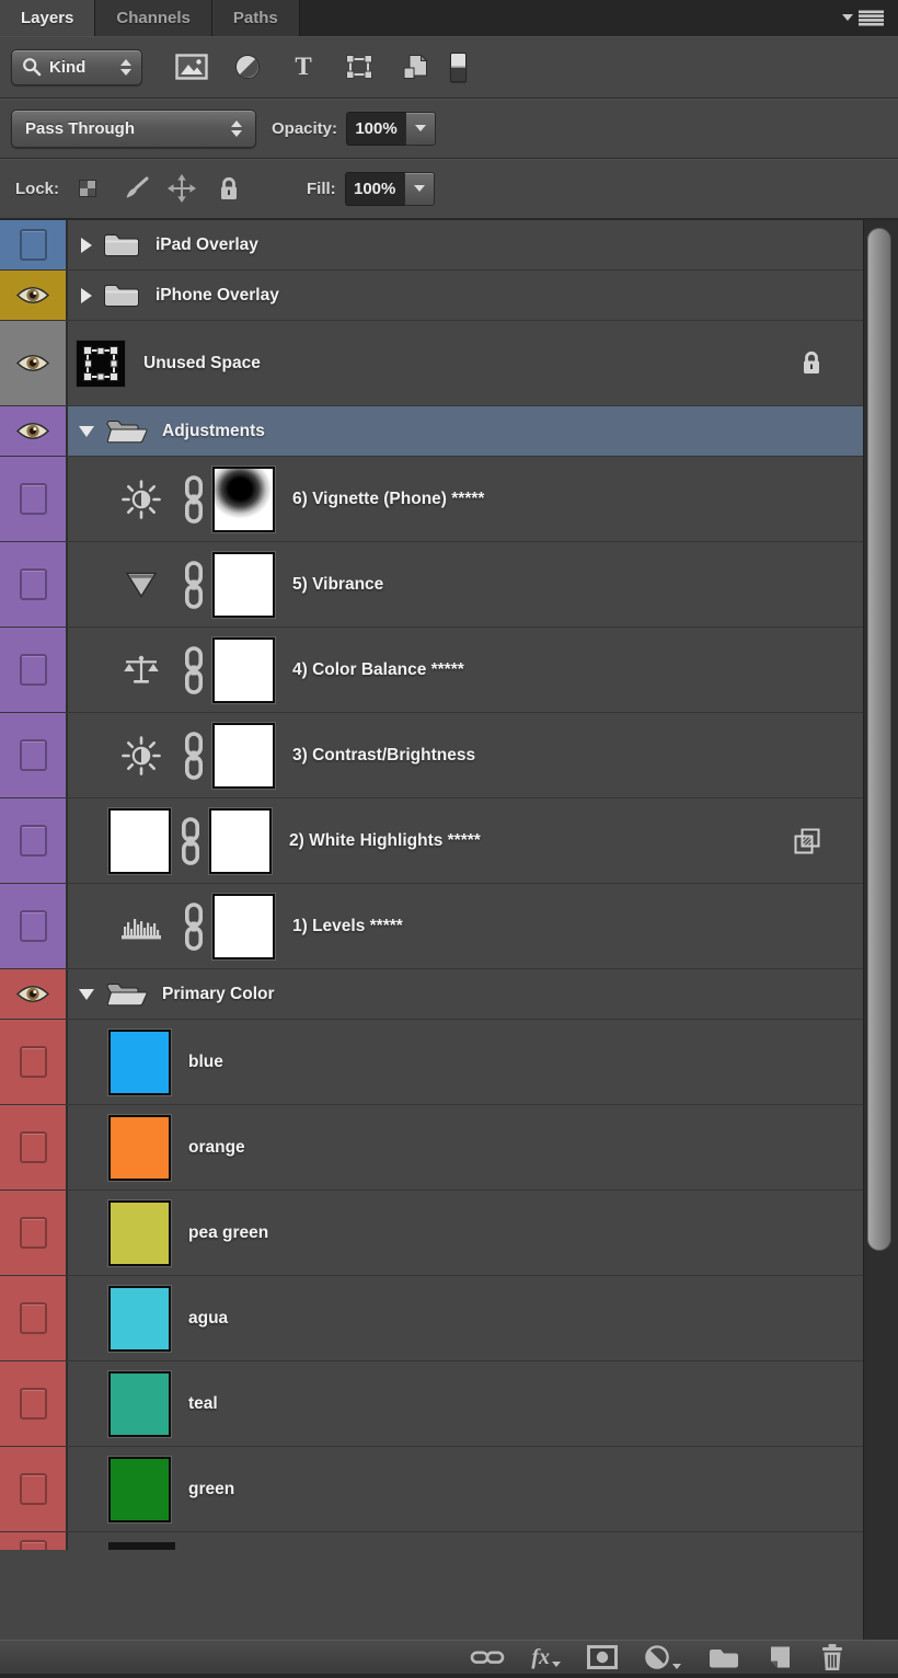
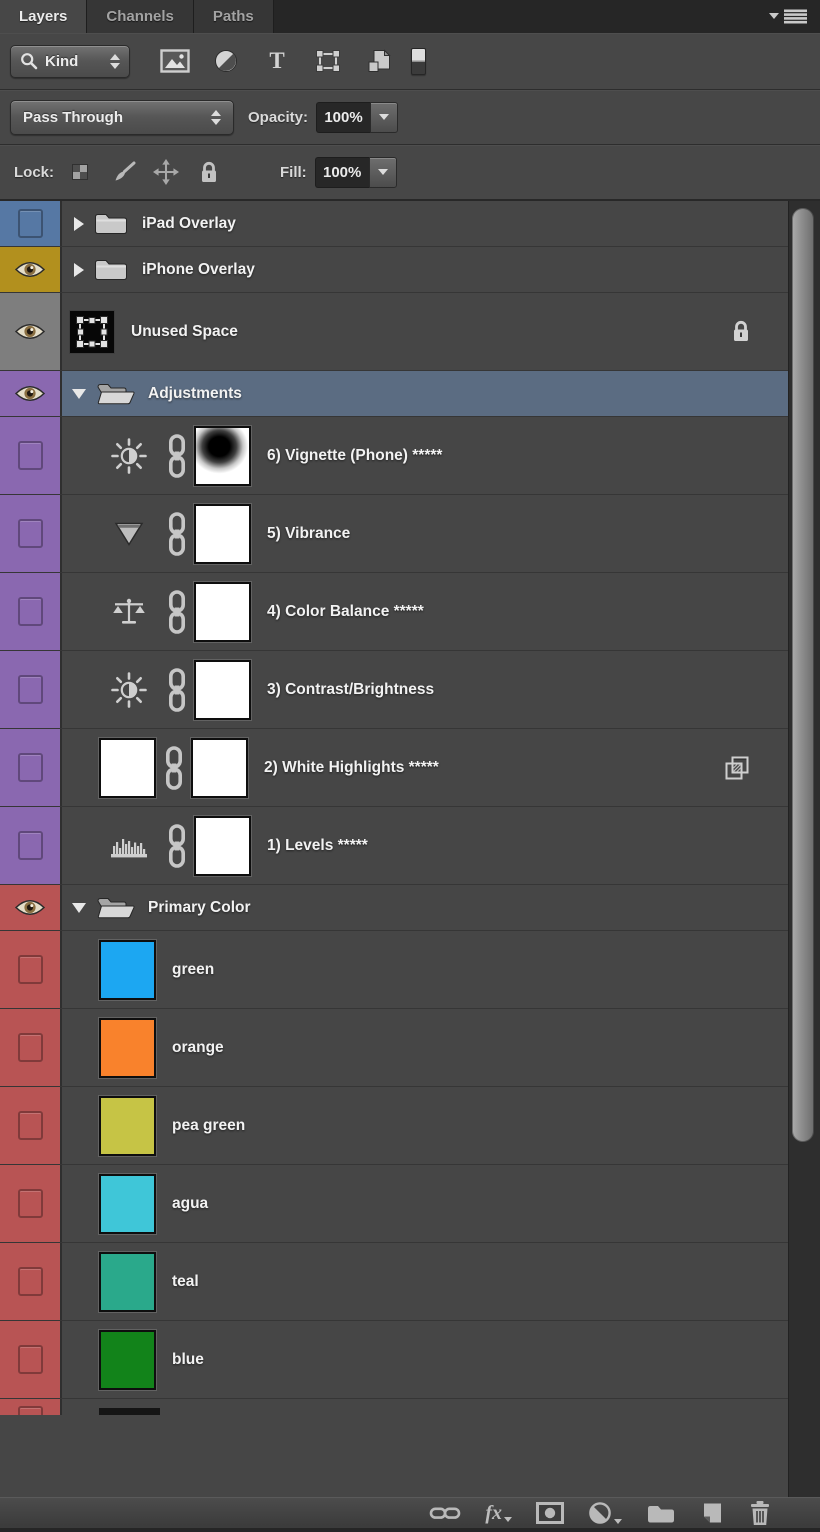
  Layers
  Channels
  Paths
  Kind
  T
  Pass Through
  Opacity:
  100%
  Lock:
  Fill:
  100%
  iPad Overlay
  iPhone Overlay
  Unused Space
  Adjustments
  6) Vignette (Phone) *****
  5) Vibrance
  4) Color Balance *****
  3) Contrast/Brightness
  2) White Highlights *****
  1) Levels *****
  Primary Color
- blue
+ green
  orange
  pea green
  agua
  teal
- green
+ blue
  fx
